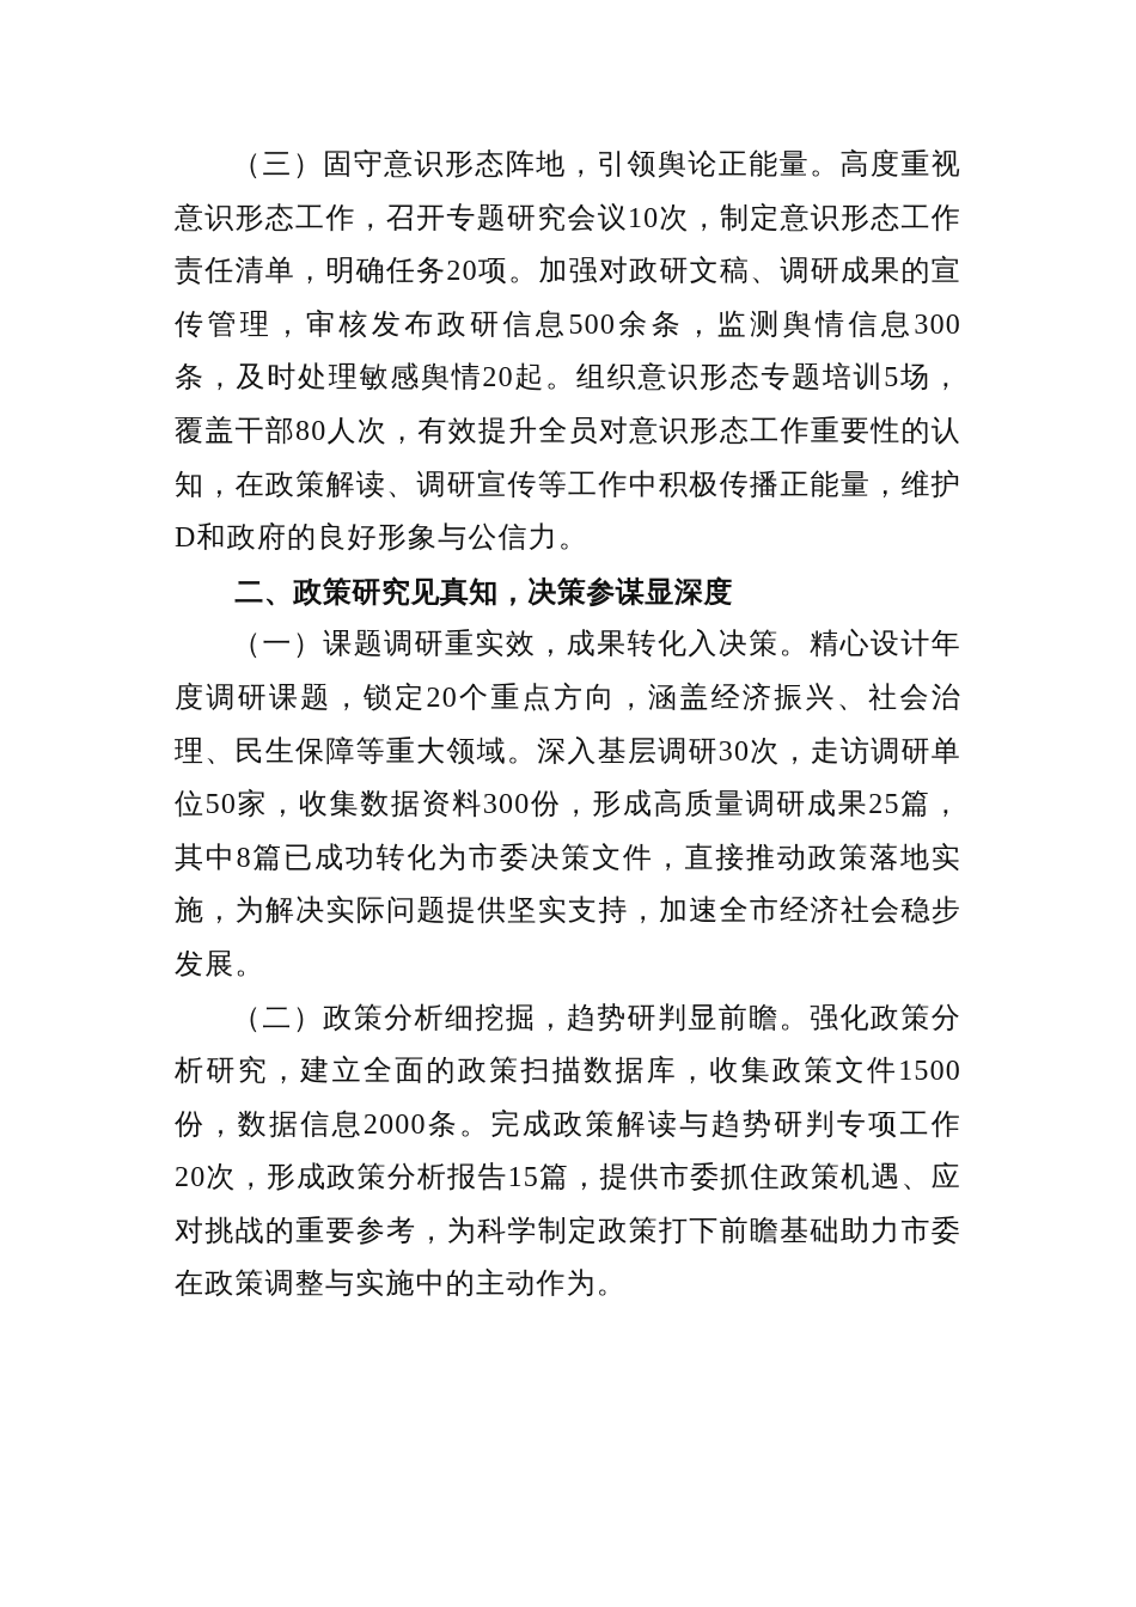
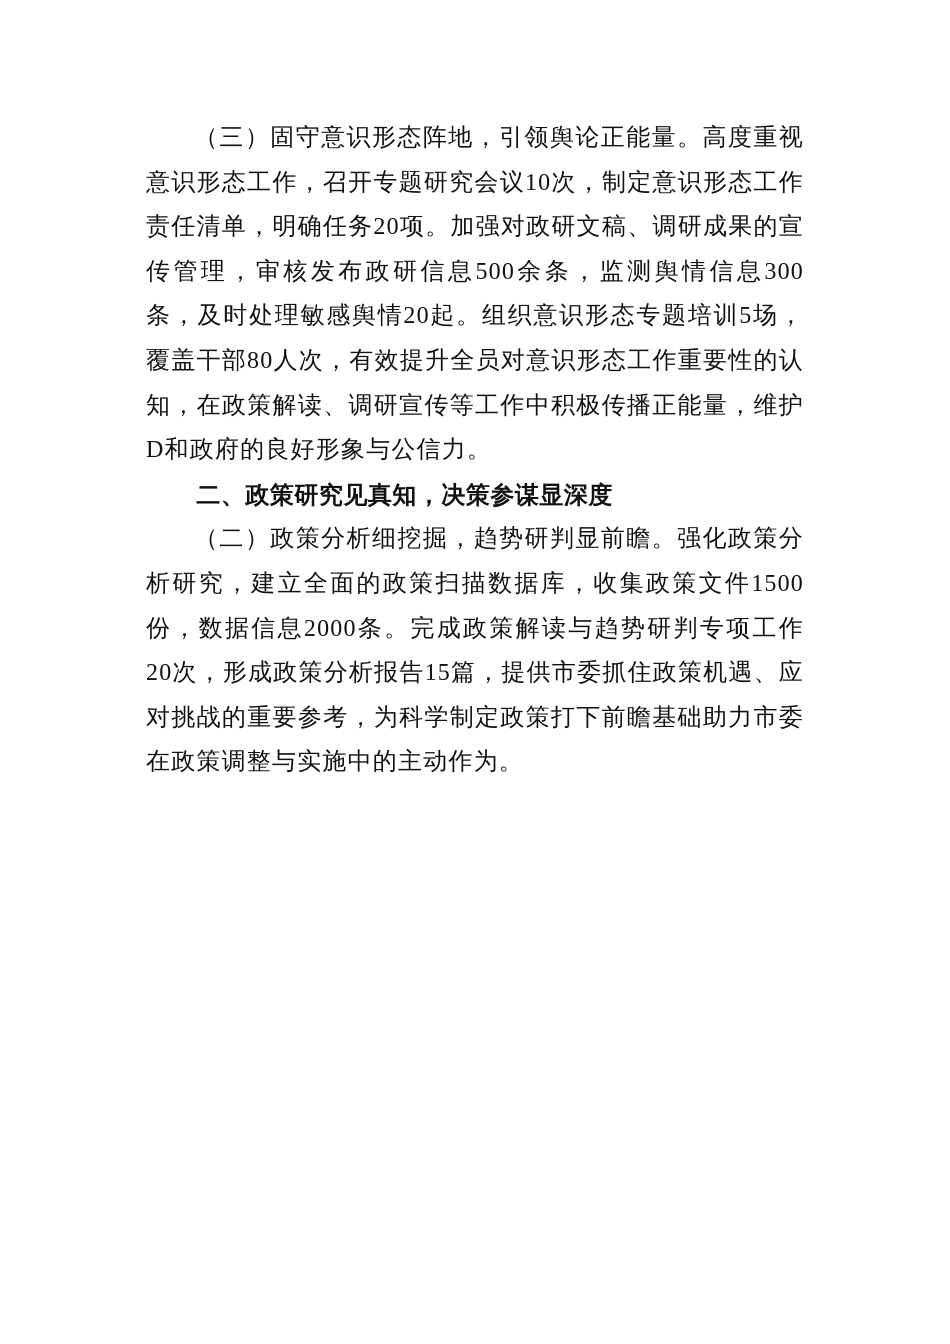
  （三）固守意识形态阵地，引领舆论正能量。高度重视意识形态工作，召开专题研究会议10次，制定意识形态工作责任清单，明确任务20项。加强对政研文稿、调研成果的宣传管理，审核发布政研信息500余条，监测舆情信息300条，及时处理敏感舆情20起。组织意识形态专题培训5场，覆盖干部80人次，有效提升全员对意识形态工作重要性的认知，在政策解读、调研宣传等工作中积极传播正能量，维护D和政府的良好形象与公信力。
  二、政策研究见真知，决策参谋显深度
- （一）课题调研重实效，成果转化入决策。精心设计年度调研课题，锁定20个重点方向，涵盖经济振兴、社会治理、民生保障等重大领域。深入基层调研30次，走访调研单位50家，收集数据资料300份，形成高质量调研成果25篇，其中8篇已成功转化为市委决策文件，直接推动政策落地实施，为解决实际问题提供坚实支持，加速全市经济社会稳步发展。
  （二）政策分析细挖掘，趋势研判显前瞻。强化政策分析研究，建立全面的政策扫描数据库，收集政策文件1500份，数据信息2000条。完成政策解读与趋势研判专项工作20次，形成政策分析报告15篇，提供市委抓住政策机遇、应对挑战的重要参考，为科学制定政策打下前瞻基础助力市委在政策调整与实施中的主动作为。
